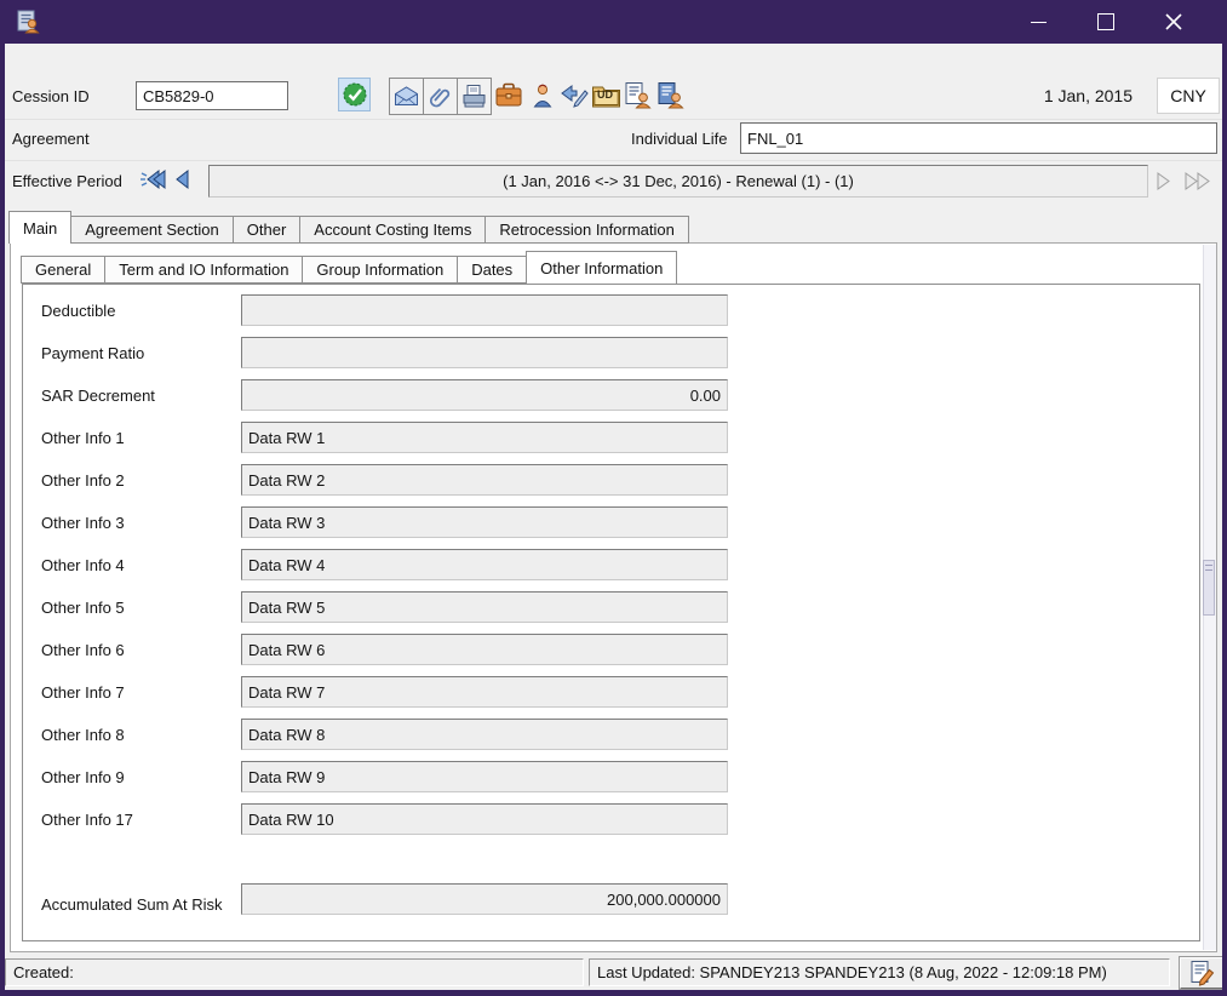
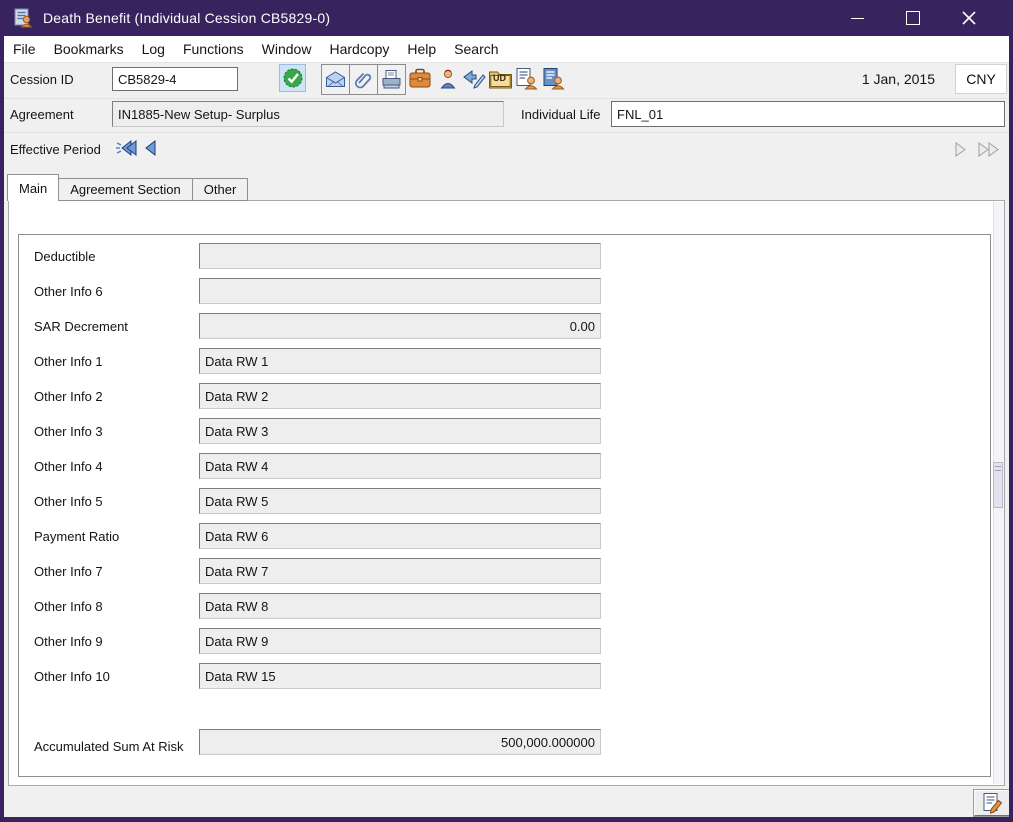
+ Death Benefit (Individual Cession CB5829-0)
+ File
+ Bookmarks
+ Log
+ Functions
+ Window
+ Hardcopy
+ Help
+ Search
  Cession ID
- CB5829-0
+ CB5829-4
  UD
  1 Jan, 2015
  CNY
  Agreement
+ IN1885-New Setup- Surplus
  Individual Life
  FNL_01
  Effective Period
- (1 Jan, 2016 <-> 31 Dec, 2016) - Renewal (1) - (1)
  Main
  Agreement Section
  Other
- Account Costing Items
- Retrocession Information
- General
- Term and IO Information
- Group Information
- Dates
- Other Information
  Deductible
- Payment Ratio
+ Other Info 6
  SAR Decrement
  0.00
  Other Info 1
  Data RW 1
  Other Info 2
  Data RW 2
  Other Info 3
  Data RW 3
  Other Info 4
  Data RW 4
  Other Info 5
  Data RW 5
- Other Info 6
+ Payment Ratio
  Data RW 6
  Other Info 7
  Data RW 7
  Other Info 8
  Data RW 8
  Other Info 9
  Data RW 9
- Other Info 17
+ Other Info 10
- Data RW 10
+ Data RW 15
  Accumulated Sum At Risk
- 200,000.000000
+ 500,000.000000
- Created:
- Last Updated: SPANDEY213 SPANDEY213 (8 Aug, 2022 - 12:09:18 PM)
